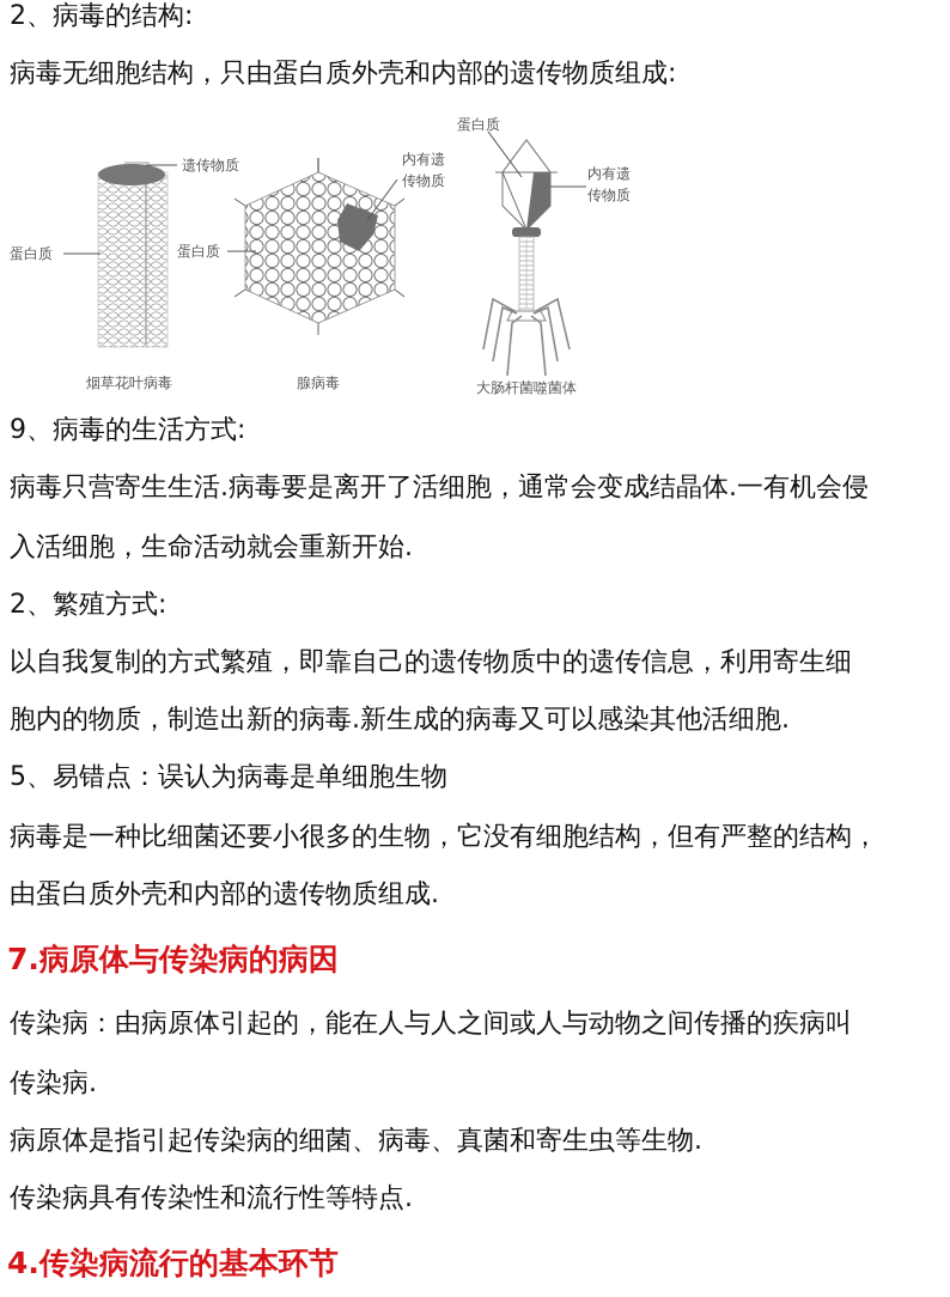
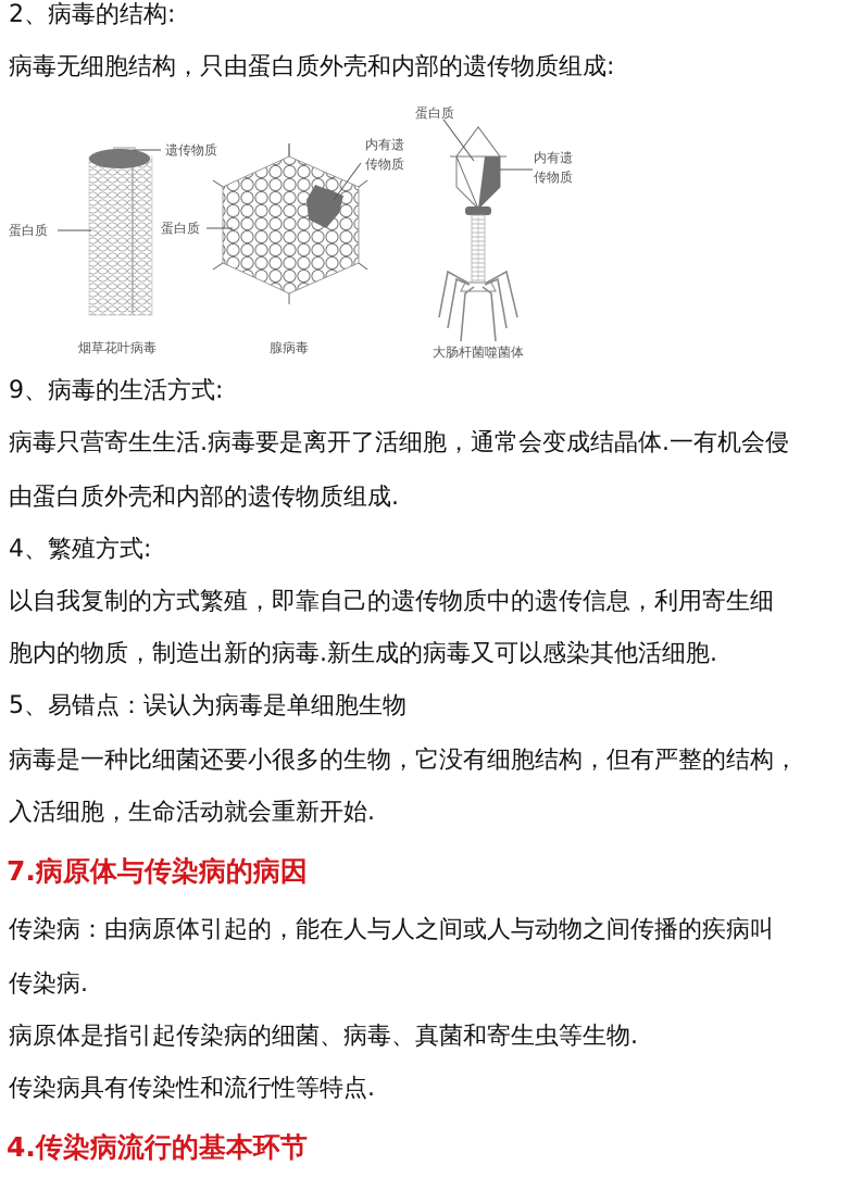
  2、病毒的结构:
  病毒无细胞结构，只由蛋白质外壳和内部的遗传物质组成:
  遗传物质
  蛋白质
  烟草花叶病毒
  内有遗
  传物质
  蛋白质
  腺病毒
  蛋白质
  内有遗
  传物质
  大肠杆菌噬菌体
  9、病毒的生活方式:
  病毒只营寄生生活.病毒要是离开了活细胞，通常会变成结晶体.一有机会侵
- 入活细胞，生命活动就会重新开始.
+ 由蛋白质外壳和内部的遗传物质组成.
- 2、繁殖方式:
+ 4、繁殖方式:
  以自我复制的方式繁殖，即靠自己的遗传物质中的遗传信息，利用寄生细
  胞内的物质，制造出新的病毒.新生成的病毒又可以感染其他活细胞.
  5、易错点：误认为病毒是单细胞生物
  病毒是一种比细菌还要小很多的生物，它没有细胞结构，但有严整的结构，
- 由蛋白质外壳和内部的遗传物质组成.
+ 入活细胞，生命活动就会重新开始.
  7.病原体与传染病的病因
  传染病：由病原体引起的，能在人与人之间或人与动物之间传播的疾病叫
  传染病.
  病原体是指引起传染病的细菌、病毒、真菌和寄生虫等生物.
  传染病具有传染性和流行性等特点.
  4.传染病流行的基本环节
